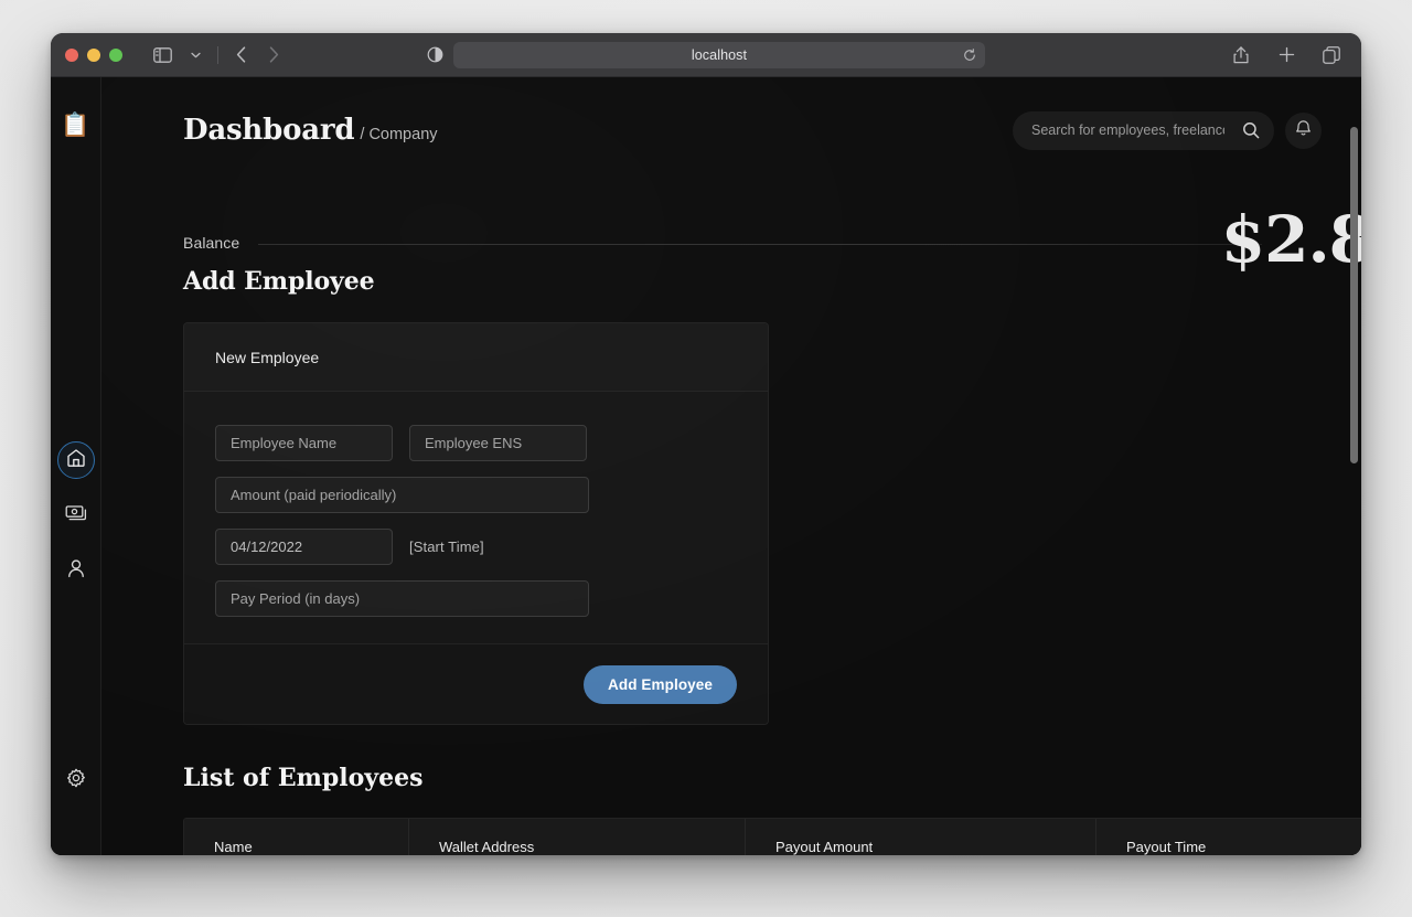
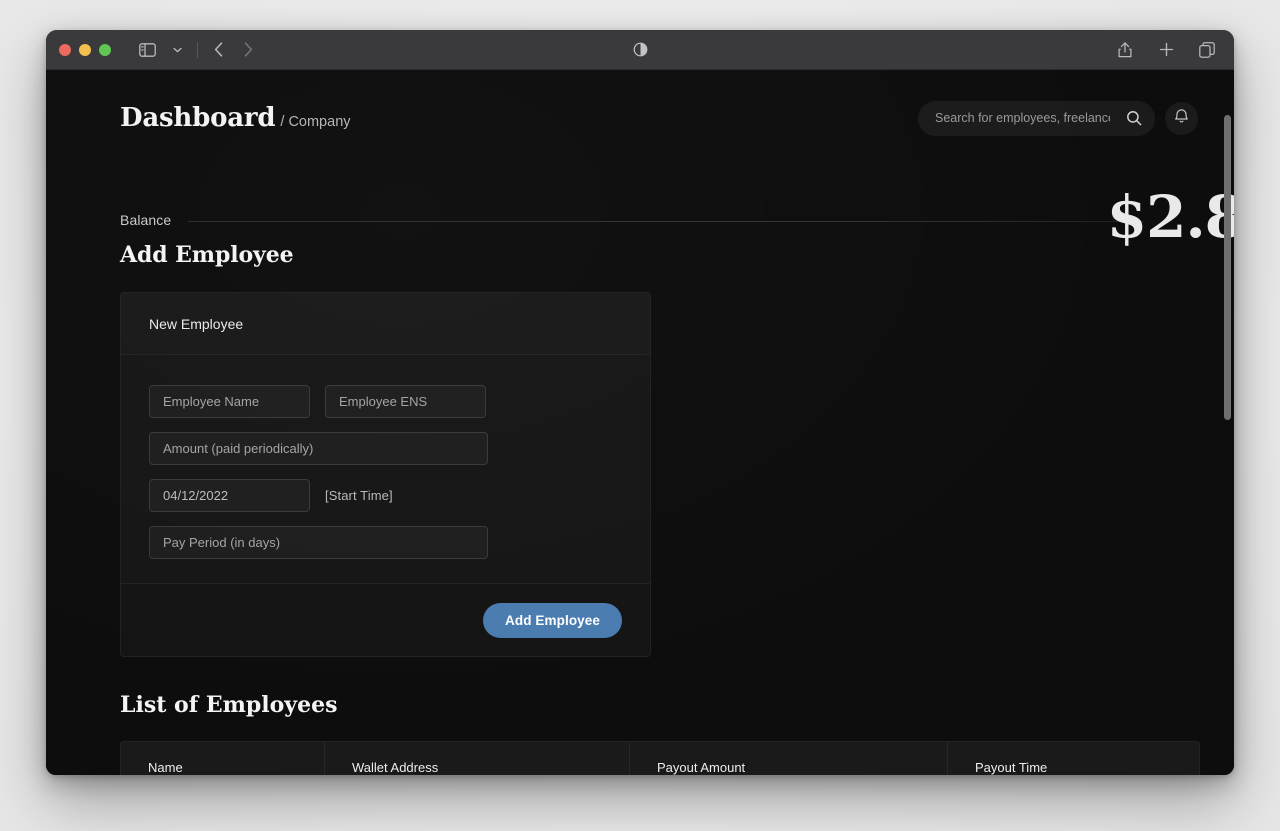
- localhost
- 📋
